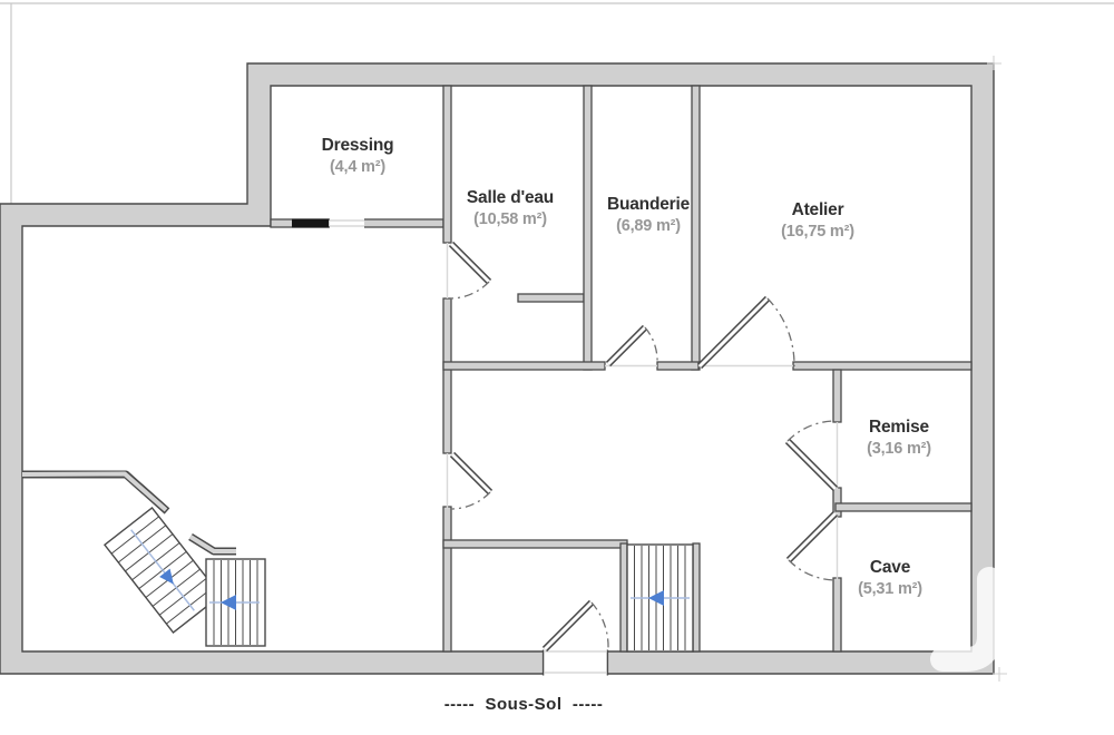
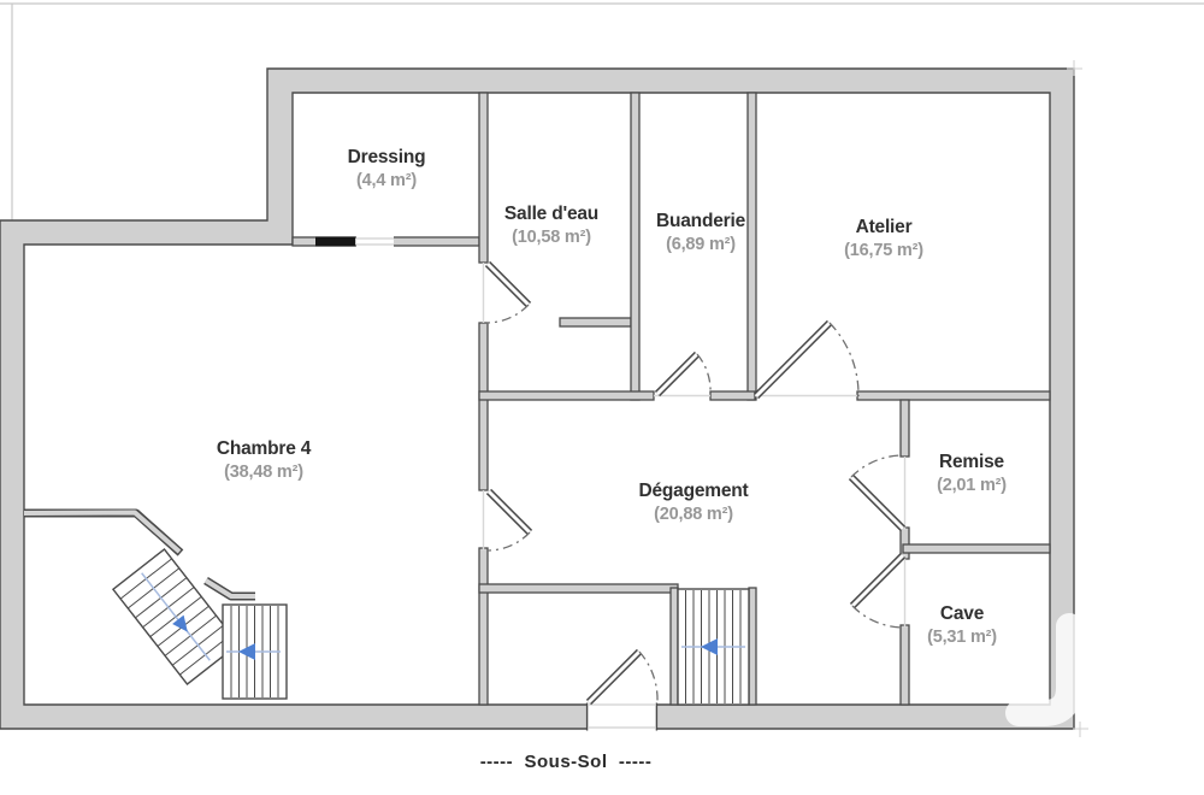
  Dressing
  (4,4 m²)
  Salle d'eau
  (10,58 m²)
  Buanderie
  (6,89 m²)
  Atelier
  (16,75 m²)
+ Chambre 4
+ (38,48 m²)
+ Dégagement
+ (20,88 m²)
  Remise
- (3,16 m²)
+ (2,01 m²)
  Cave
  (5,31 m²)
  ----- Sous-Sol -----
